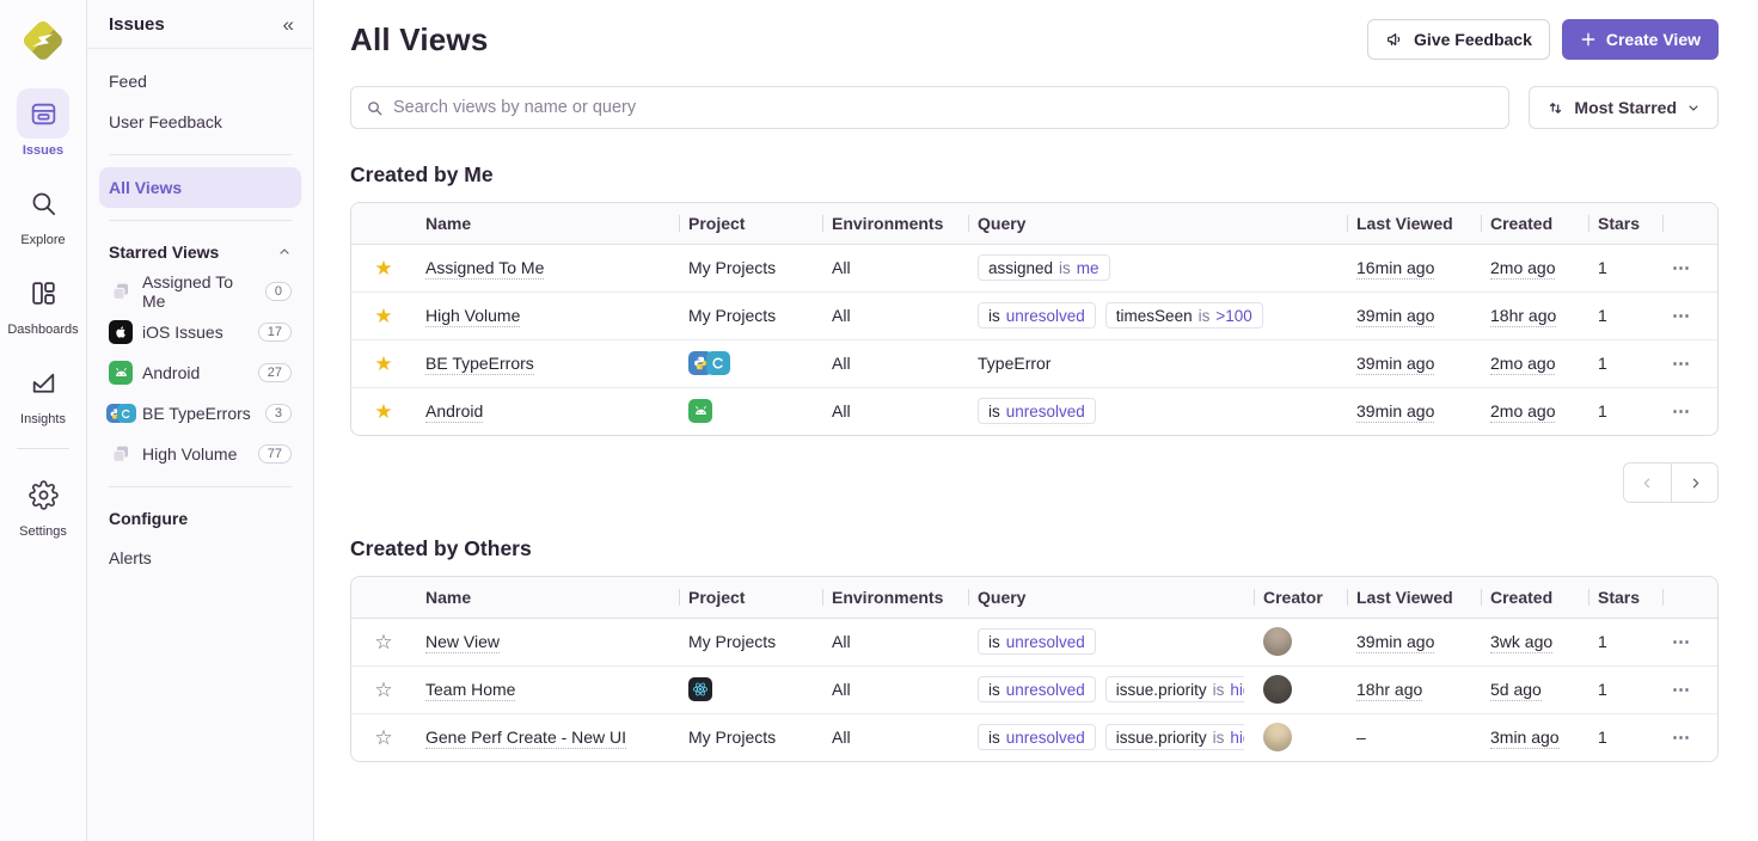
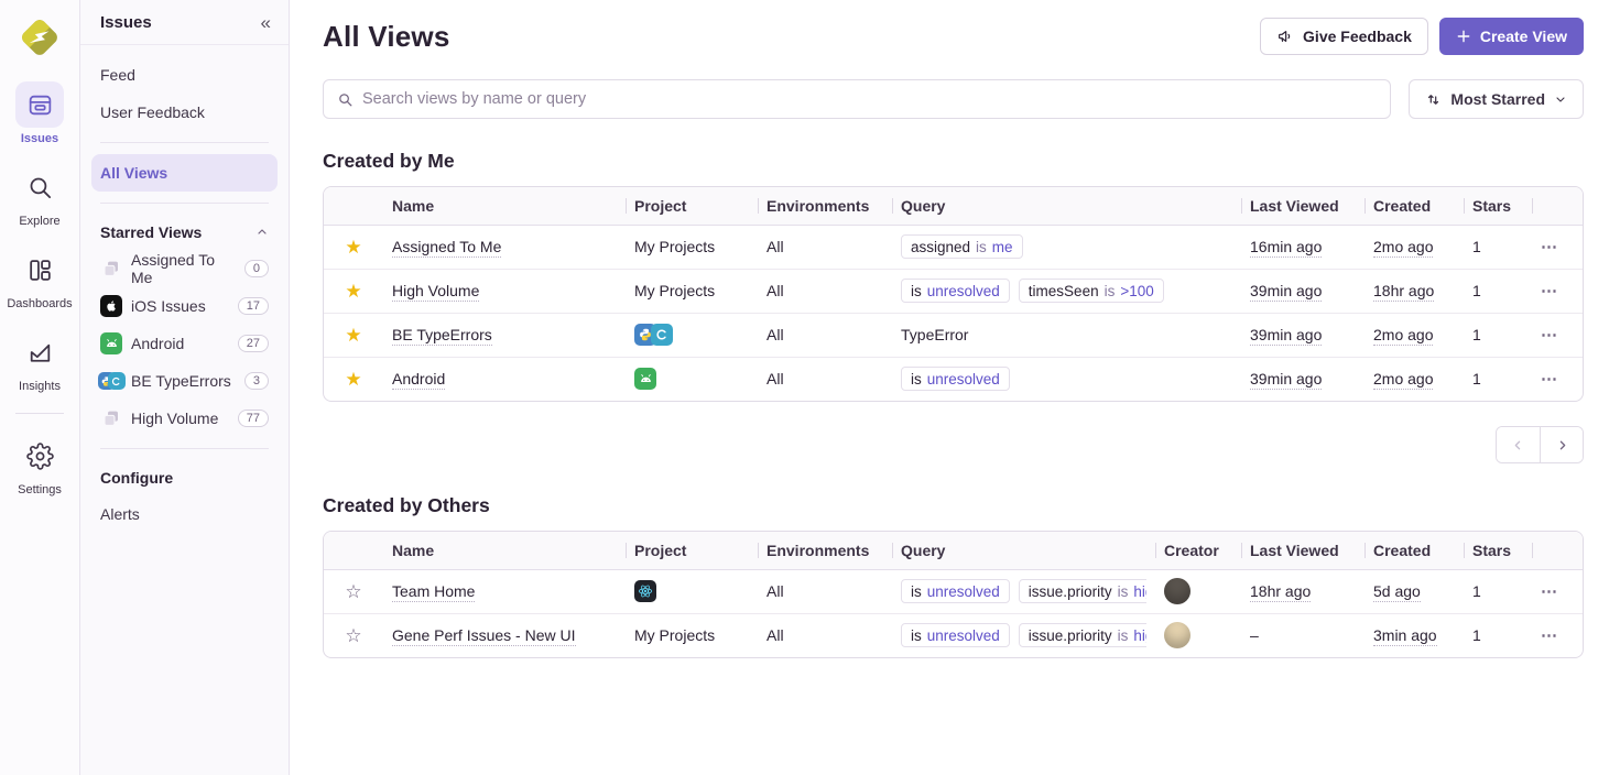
  Issues
  Explore
  Dashboards
  Insights
  Settings
  Issues
  «
  Feed
  User Feedback
  All Views
  Starred Views
  Assigned To Me
  0
  iOS Issues
  17
  Android
  27
  BE TypeErrors
  3
  High Volume
  77
  Configure
  Alerts
  All Views
  Give Feedback
  Create View
  Search views by name or query
  Most Starred
  Created by Me
  	Name	Project	Environments	Query	Last Viewed	Created	Stars
  ★	Assigned To Me	My Projects	All	assigned is me	16min ago	2mo ago	1	⋯
  ★	High Volume	My Projects	All	is unresolved timesSeen is >100	39min ago	18hr ago	1	⋯
  ★	BE TypeErrors		All	TypeError	39min ago	2mo ago	1	⋯
  ★	Android		All	is unresolved	39min ago	2mo ago	1	⋯
  Created by Others
  	Name	Project	Environments	Query	Creator	Last Viewed	Created	Stars
- ☆	New View	My Projects	All	is unresolved		39min ago	3wk ago	1	⋯
  ☆	Team Home		All	is unresolved issue.priority is hi		18hr ago	5d ago	1	⋯
- ☆	Gene Perf Create - New UI	My Projects	All	is unresolved issue.priority is hi		–	3min ago	1	⋯
+ ☆	Gene Perf Issues - New UI	My Projects	All	is unresolved issue.priority is hi		–	3min ago	1	⋯
